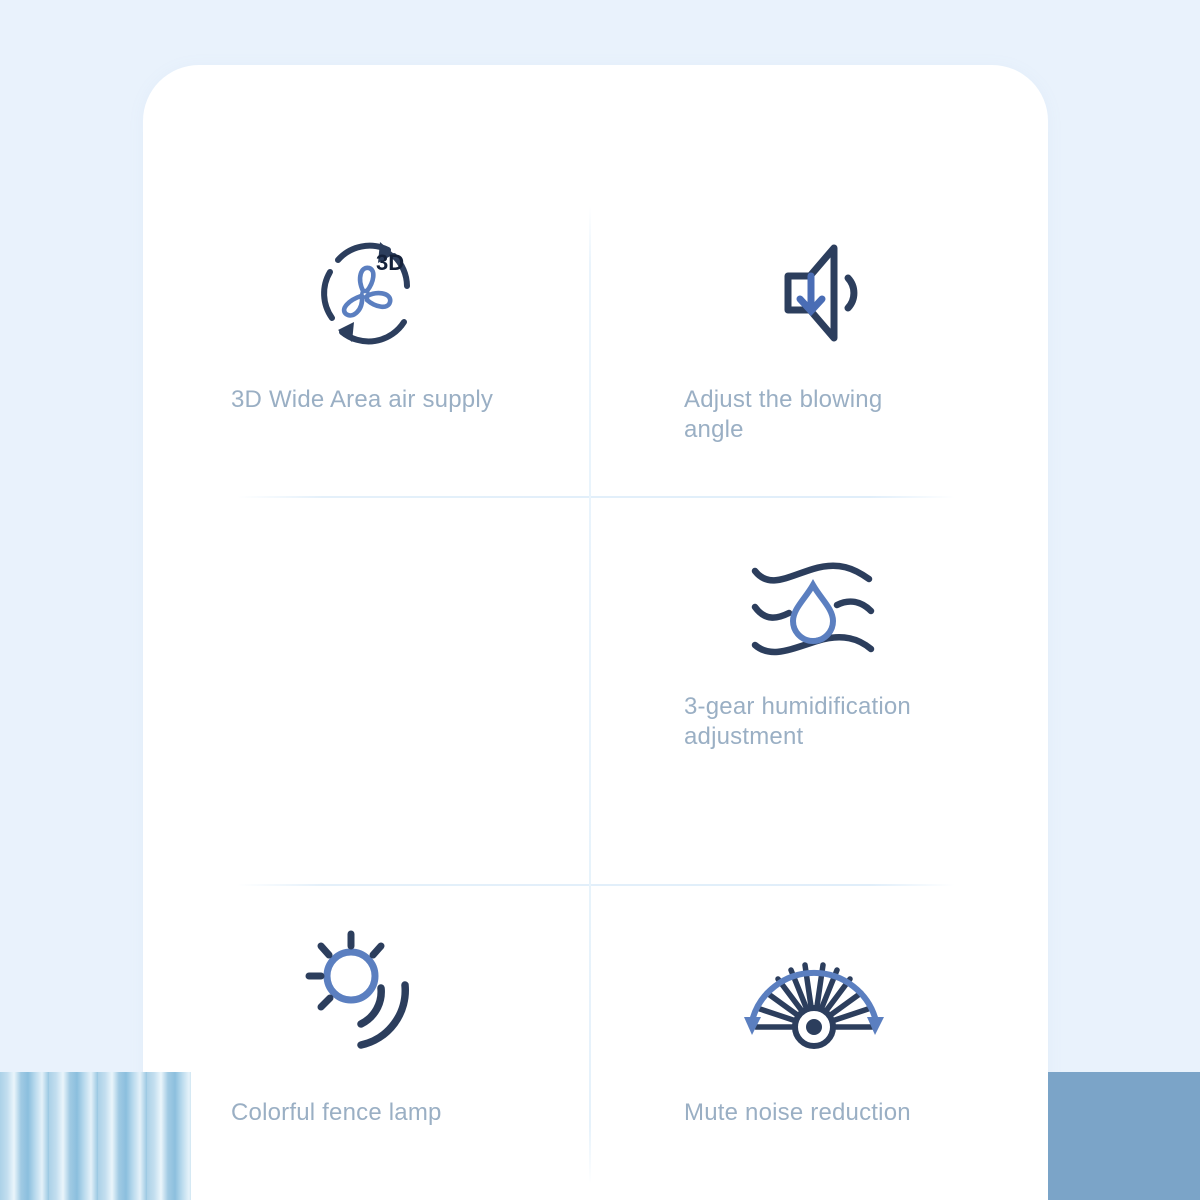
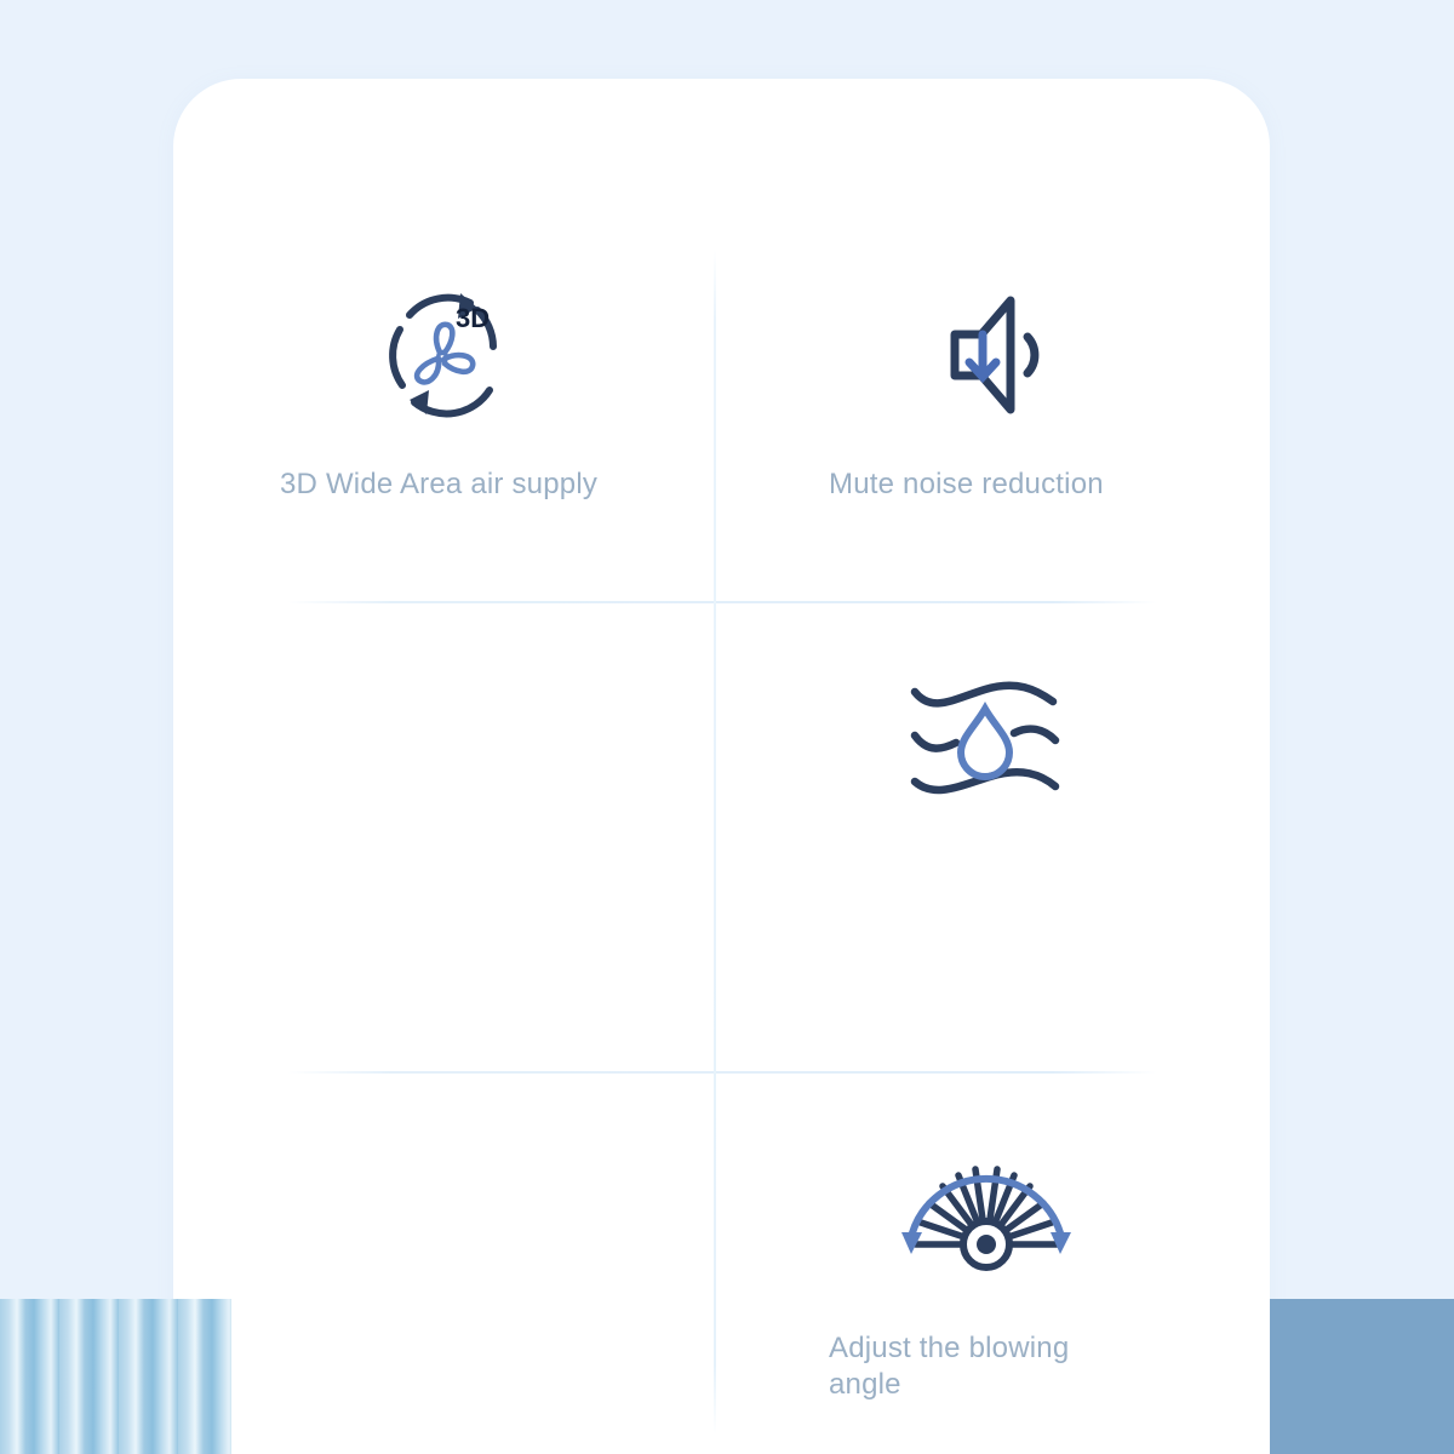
  3D
  3D Wide Area air supply
- Adjust the blowing angle
+ Mute noise reduction
- 3-gear humidification adjustment
- Colorful fence lamp
- Mute noise reduction
+ Adjust the blowing angle
